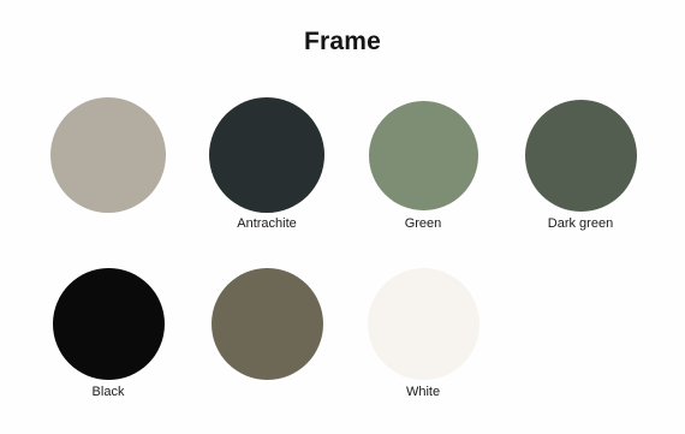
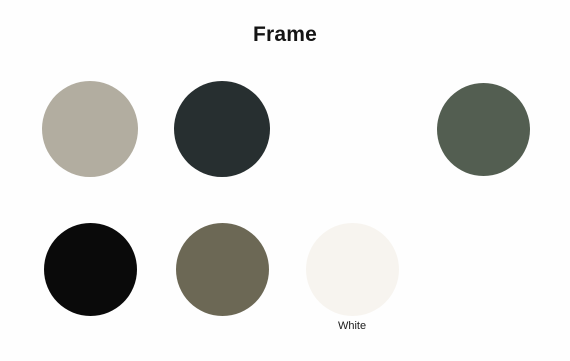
  Frame
- Antrachite
- Green
- Dark green
- Black
  White
